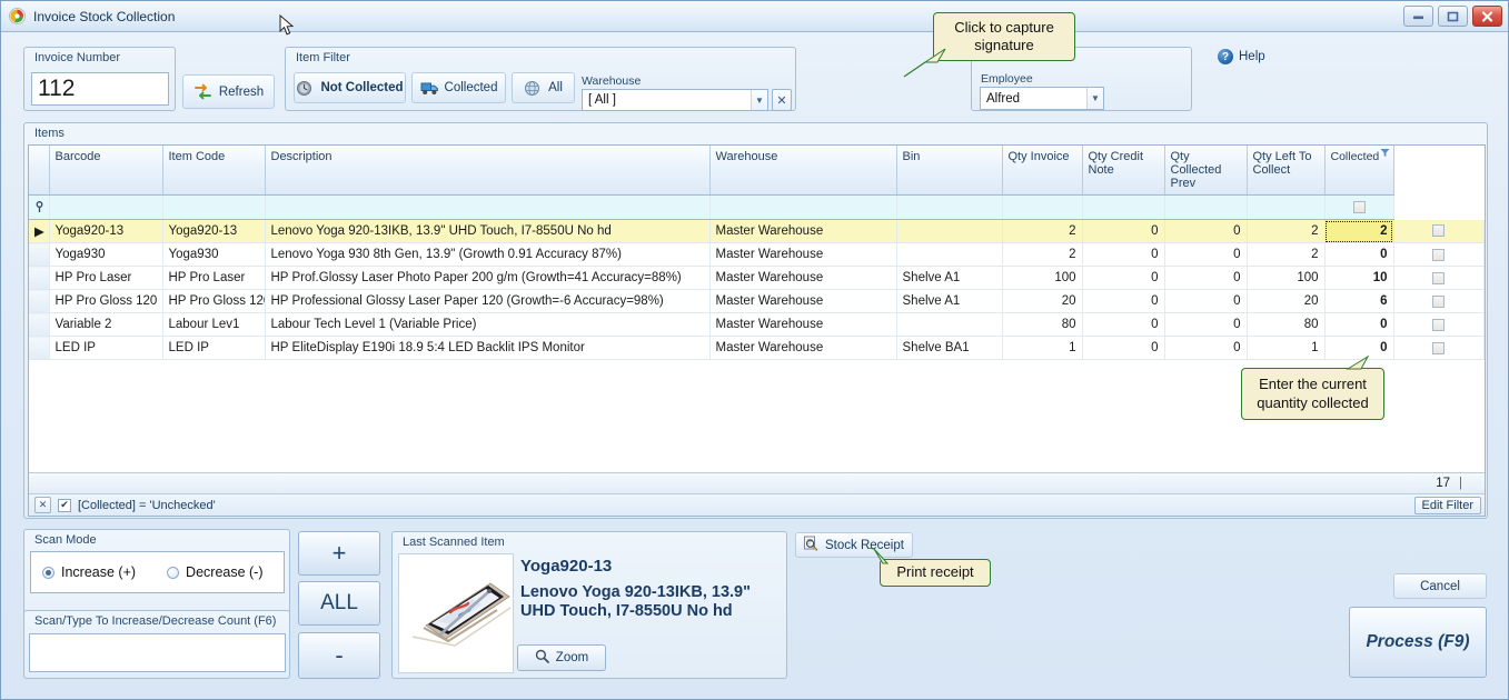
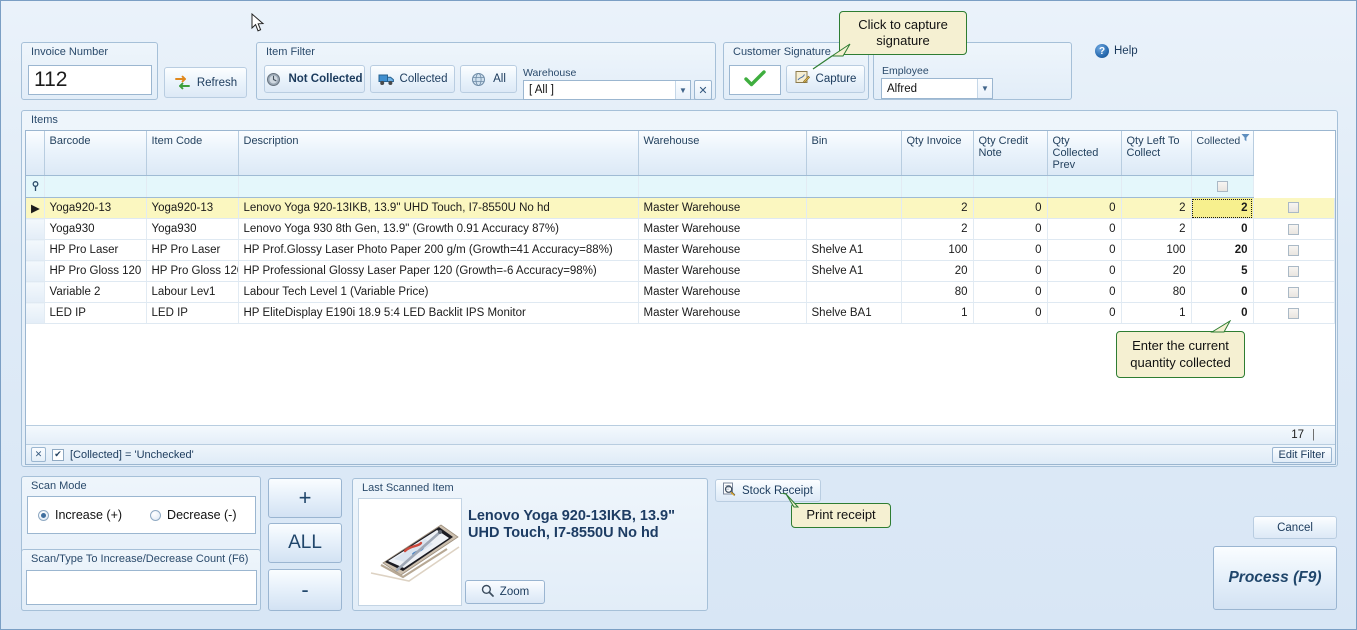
- Invoice Stock Collection
  Invoice Number
  112
  Refresh
  Item Filter
  Not Collected
  Collected
  All
  Warehouse
  [ All ]
  ▼
  ✕
+ Customer Signature
+ Capture
  Employee
  Alfred
  ▼
  ?
  Help
  Items
  	Barcode	Item Code	Description	Warehouse	Bin	Qty Invoice	Qty Credit Note	Qty Collected Prev	Qty Left To Collect	Collected
  ▶	Yoga920-13	Yoga920-13	Lenovo Yoga 920-13IKB, 13.9" UHD Touch, I7-8550U No hd	Master Warehouse		2	0	0	2	2
  	Yoga930	Yoga930	Lenovo Yoga 930 8th Gen, 13.9" (Growth 0.91 Accuracy 87%)	Master Warehouse		2	0	0	2	0
- 	HP Pro Laser	HP Pro Laser	HP Prof.Glossy Laser Photo Paper 200 g/m (Growth=41 Accuracy=88%)	Master Warehouse	Shelve A1	100	0	0	100	10
+ 	HP Pro Laser	HP Pro Laser	HP Prof.Glossy Laser Photo Paper 200 g/m (Growth=41 Accuracy=88%)	Master Warehouse	Shelve A1	100	0	0	100	20
- 	HP Pro Gloss 120	HP Pro Gloss 12	HP Professional Glossy Laser Paper 120 (Growth=-6 Accuracy=98%)	Master Warehouse	Shelve A1	20	0	0	20	6
+ 	HP Pro Gloss 120	HP Pro Gloss 12	HP Professional Glossy Laser Paper 120 (Growth=-6 Accuracy=98%)	Master Warehouse	Shelve A1	20	0	0	20	5
  	Variable 2	Labour Lev1	Labour Tech Level 1 (Variable Price)	Master Warehouse		80	0	0	80	0
  	LED IP	LED IP	HP EliteDisplay E190i 18.9 5:4 LED Backlit IPS Monitor	Master Warehouse	Shelve BA1	1	0	0	1	0
  17
  |
  ✕
  ✔
  [Collected] = 'Unchecked'
  Edit Filter
  Scan Mode
  Increase (+)
  Decrease (-)
  Scan/Type To Increase/Decrease Count (F6)
  +
  ALL
  -
  Last Scanned Item
- Yoga920-13
  Lenovo Yoga 920-13IKB, 13.9" UHD Touch, I7-8550U No hd
  Zoom
  Stock Receipt
  Cancel
  Process (F9)
  Click to capture signature
  Enter the current quantity collected
  Print receipt
